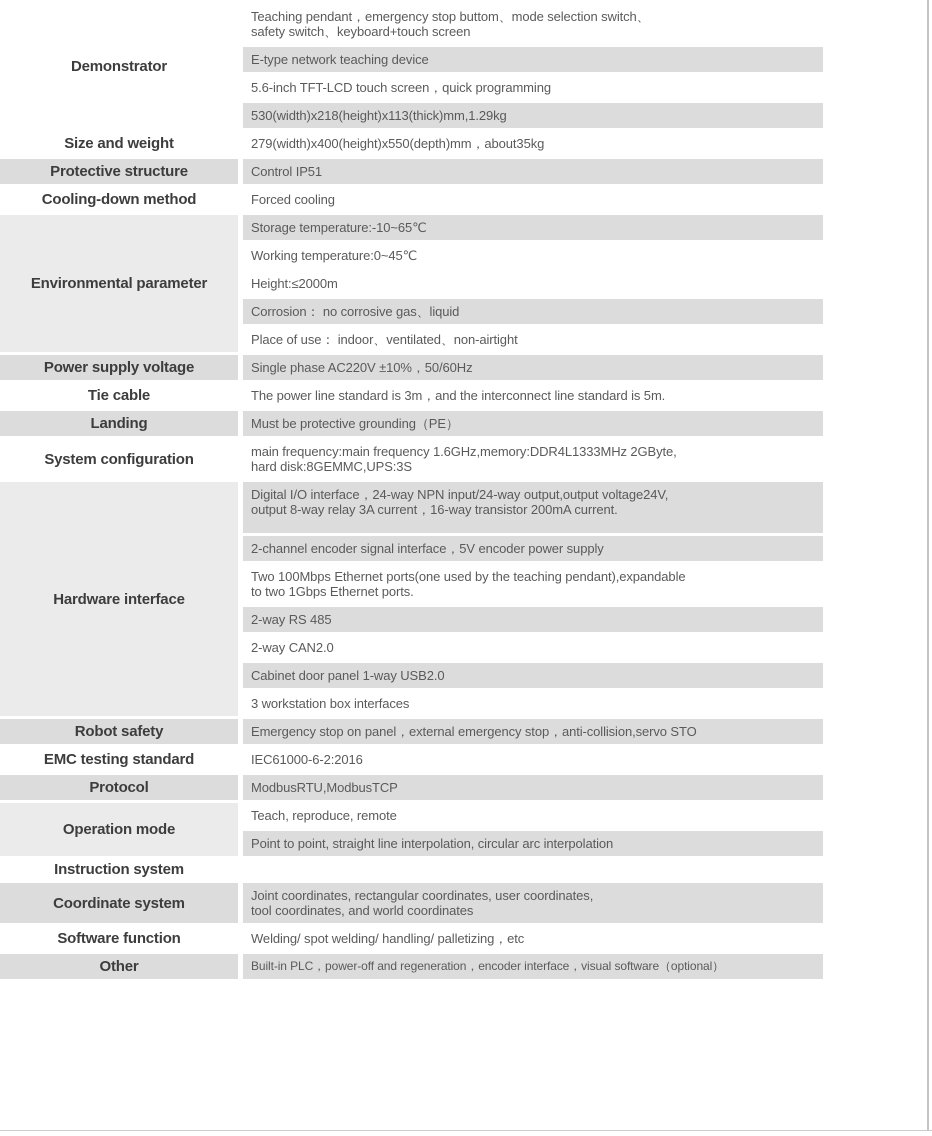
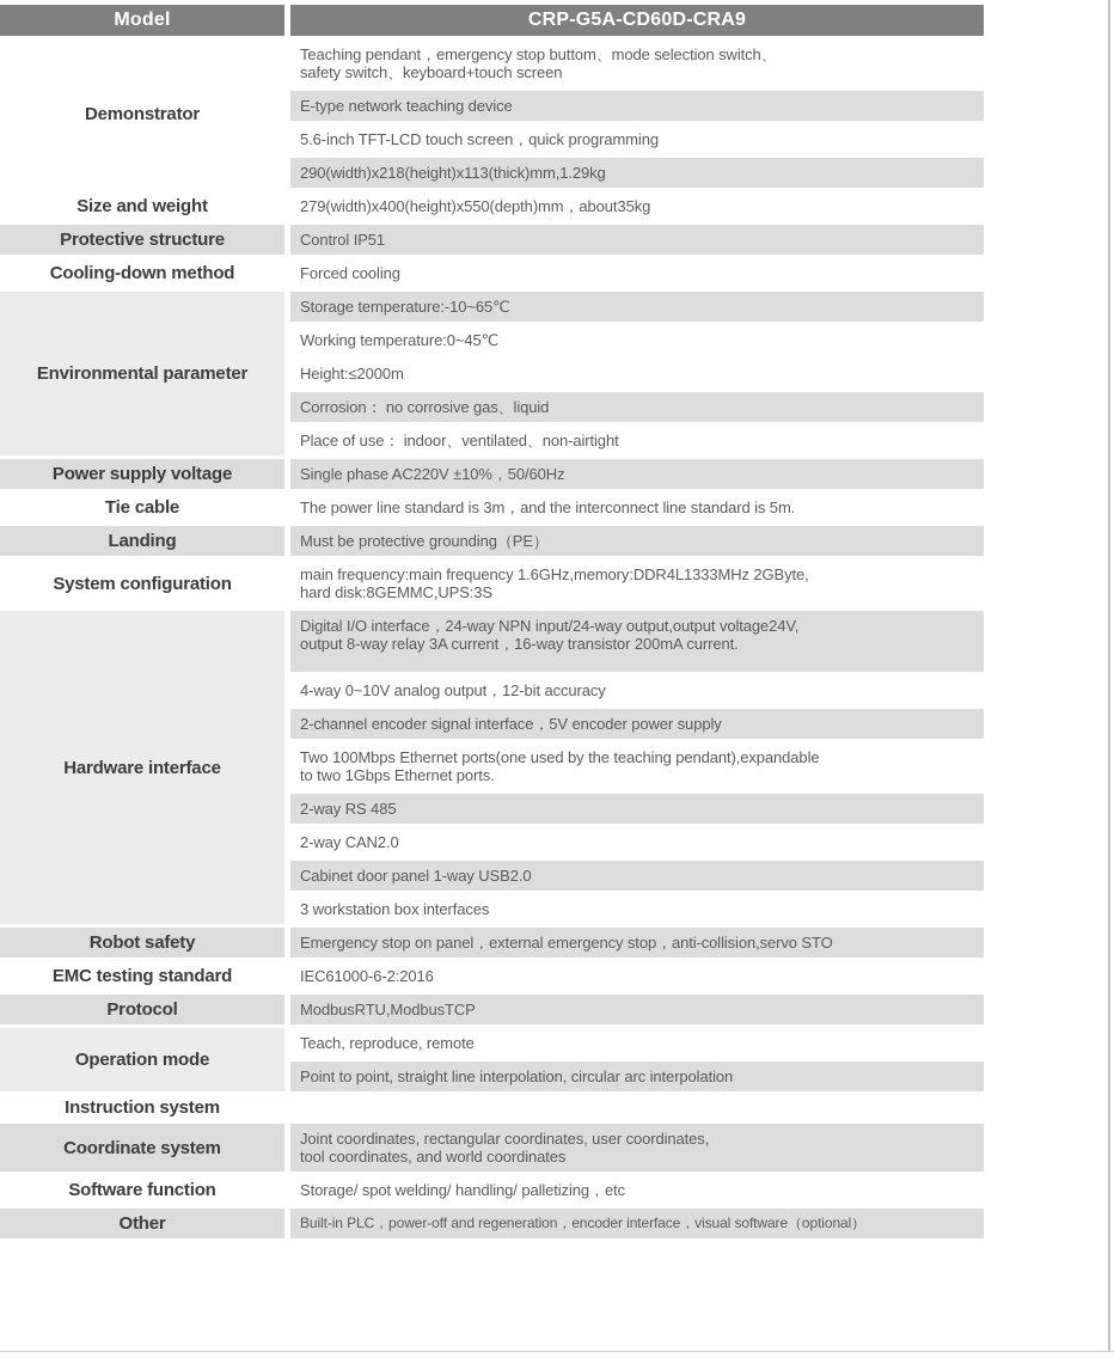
+ Model
+ CRP-G5A-CD60D-CRA9
  Demonstrator
  Teaching pendant，emergency stop buttom、mode selection switch、
  safety switch、keyboard+touch screen
  E-type network teaching device
  5.6-inch TFT-LCD touch screen，quick programming
- 530(width)x218(height)x113(thick)mm,1.29kg
+ 290(width)x218(height)x113(thick)mm,1.29kg
  Size and weight
  279(width)x400(height)x550(depth)mm，about35kg
  Protective structure
  Control IP51
  Cooling-down method
  Forced cooling
  Environmental parameter
  Storage temperature:-10~65℃
  Working temperature:0~45℃
  Height:≤2000m
  Corrosion： no corrosive gas、liquid
  Place of use： indoor、ventilated、non-airtight
  Power supply voltage
  Single phase AC220V ±10%，50/60Hz
  Tie cable
  The power line standard is 3m，and the interconnect line standard is 5m.
  Landing
  Must be protective grounding（PE）
  System configuration
  main frequency:main frequency 1.6GHz,memory:DDR4L1333MHz 2GByte,
  hard disk:8GEMMC,UPS:3S
  Hardware interface
  Digital I/O interface，24-way NPN input/24-way output,output voltage24V,
  output 8-way relay 3A current，16-way transistor 200mA current.
+ 4-way 0~10V analog output，12-bit accuracy
  2-channel encoder signal interface，5V encoder power supply
  Two 100Mbps Ethernet ports(one used by the teaching pendant),expandable
  to two 1Gbps Ethernet ports.
  2-way RS 485
  2-way CAN2.0
  Cabinet door panel 1-way USB2.0
  3 workstation box interfaces
  Robot safety
  Emergency stop on panel，external emergency stop，anti-collision,servo STO
  EMC testing standard
  IEC61000-6-2:2016
  Protocol
  ModbusRTU,ModbusTCP
  Operation mode
  Teach, reproduce, remote
  Point to point, straight line interpolation, circular arc interpolation
  Instruction system
  Coordinate system
  Joint coordinates, rectangular coordinates, user coordinates,
  tool coordinates, and world coordinates
  Software function
- Welding/ spot welding/ handling/ palletizing，etc
+ Storage/ spot welding/ handling/ palletizing，etc
  Other
  Built-in PLC，power-off and regeneration，encoder interface，visual software（optional）
